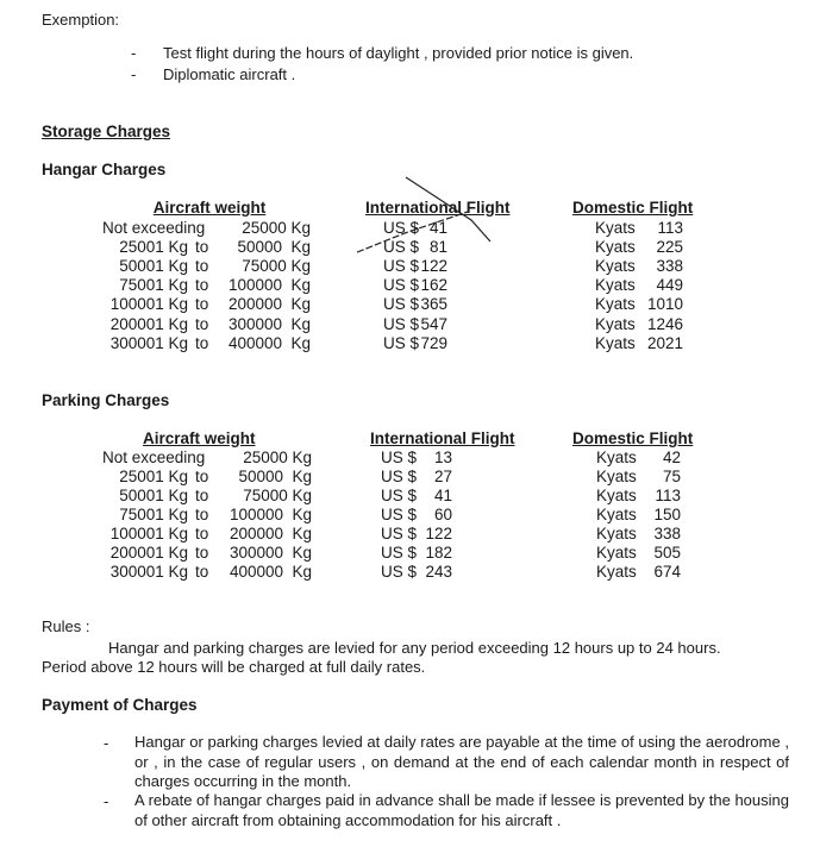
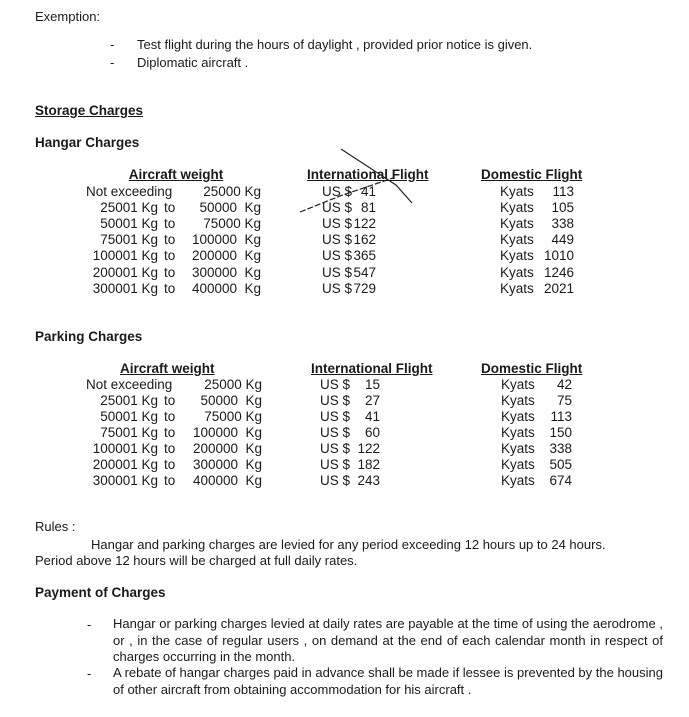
  Exemption:
  -
  Test flight during the hours of daylight , provided prior notice is given.
  -
  Diplomatic aircraft .
  Storage Charges
  Hangar Charges
  Aircraft weight
  Internationl Flight
  Domestic Flight
  Not exceeding
  25000 Kg
  US $
  41
  Kyats
  113
  25001 Kg
  to
  50000 Kg
  US $
  81
  Kyats
- 225
+ 105
  50001 Kg
  to
  75000 Kg
  US $
  122
  Kyats
  338
  75001 Kg
  to
  100000 Kg
  US $
  162
  Kyats
  449
  100001 Kg
  to
  200000 Kg
  US $
  365
  Kyats
  1010
  200001 Kg
  to
  300000 Kg
  US $
  547
  Kyats
  1246
  300001 Kg
  to
  400000 Kg
  US $
  729
  Kyats
  2021
  Parking Charges
  Aircraft weight
  International Flight
  Domestic Flight
  Not exceeding
  25000 Kg
  US $
- 13
+ 15
  Kyats
  42
  25001 Kg
  to
  50000 Kg
  US $
  27
  Kyats
  75
  50001 Kg
  to
  75000 Kg
  US $
  41
  Kyats
  113
  75001 Kg
  to
  100000 Kg
  US $
  60
  Kyats
  150
  100001 Kg
  to
  200000 Kg
  US $
  122
  Kyats
  338
  200001 Kg
  to
  300000 Kg
  US $
  182
  Kyats
  505
  300001 Kg
  to
  400000 Kg
  US $
  243
  Kyats
  674
  Rules :
  Hangar and parking charges are levied for any period exceeding 12 hours up to 24 hours.
  Period above 12 hours will be charged at full daily rates.
  Payment of Charges
  -
  Hangar or parking charges levied at daily rates are payable at the time of using the aerodrome , or , in the case of regular users , on demand at the end of each calendar month in respect of charges occurring in the month.
  -
  A rebate of hangar charges paid in advance shall be made if lessee is prevented by the housing of other aircraft from obtaining accommodation for his aircraft .
